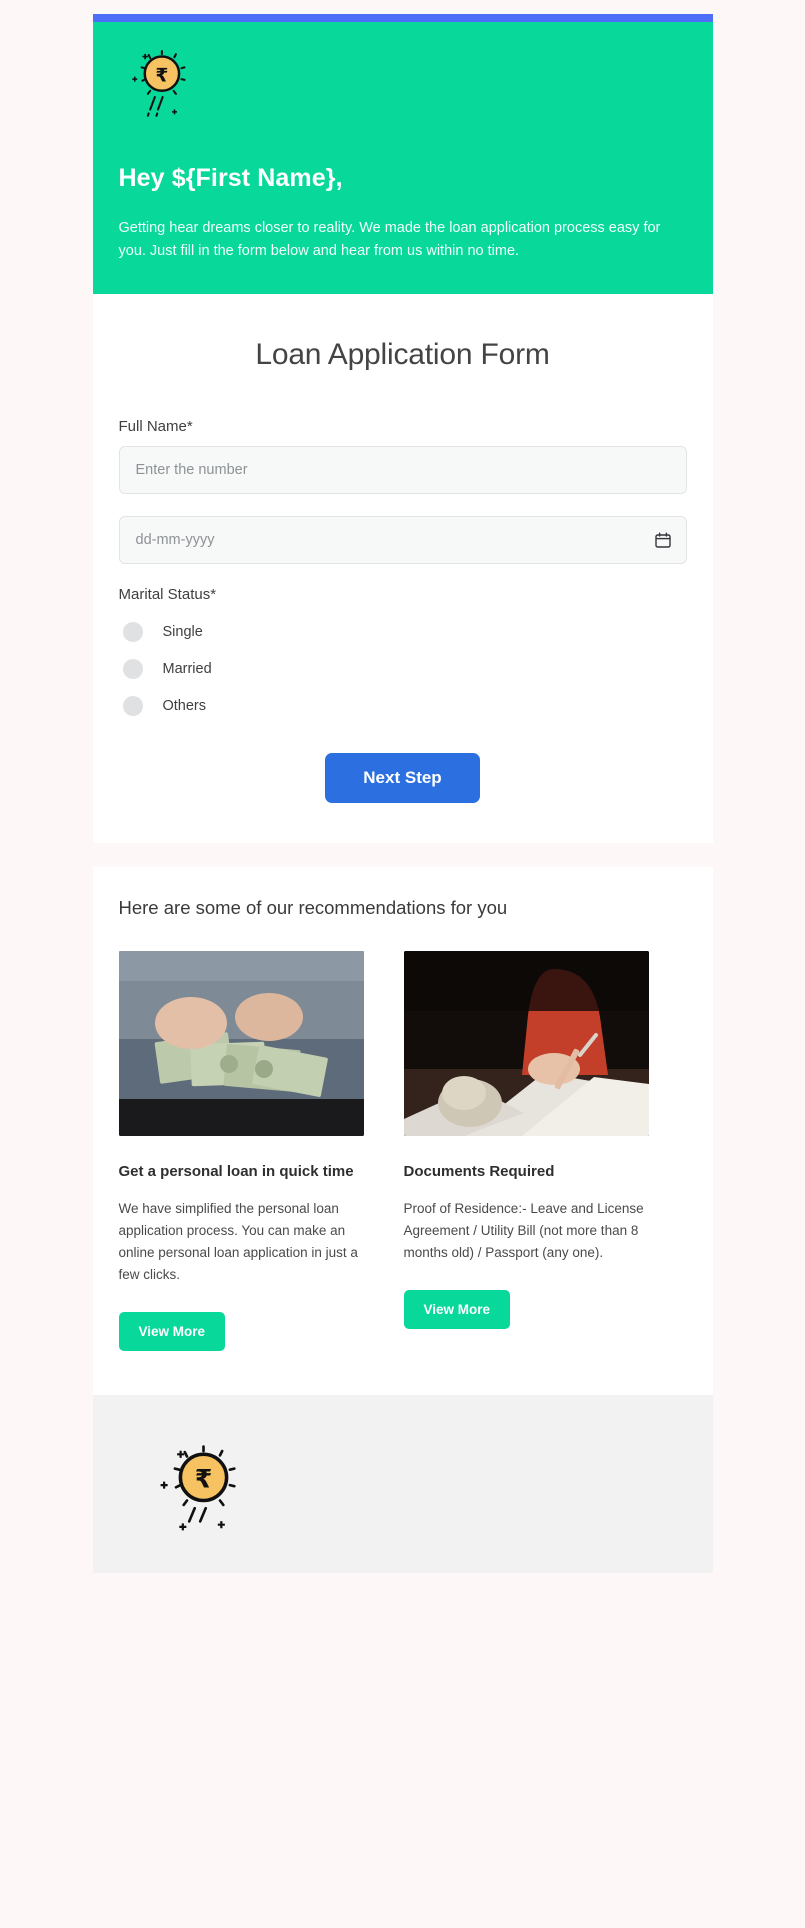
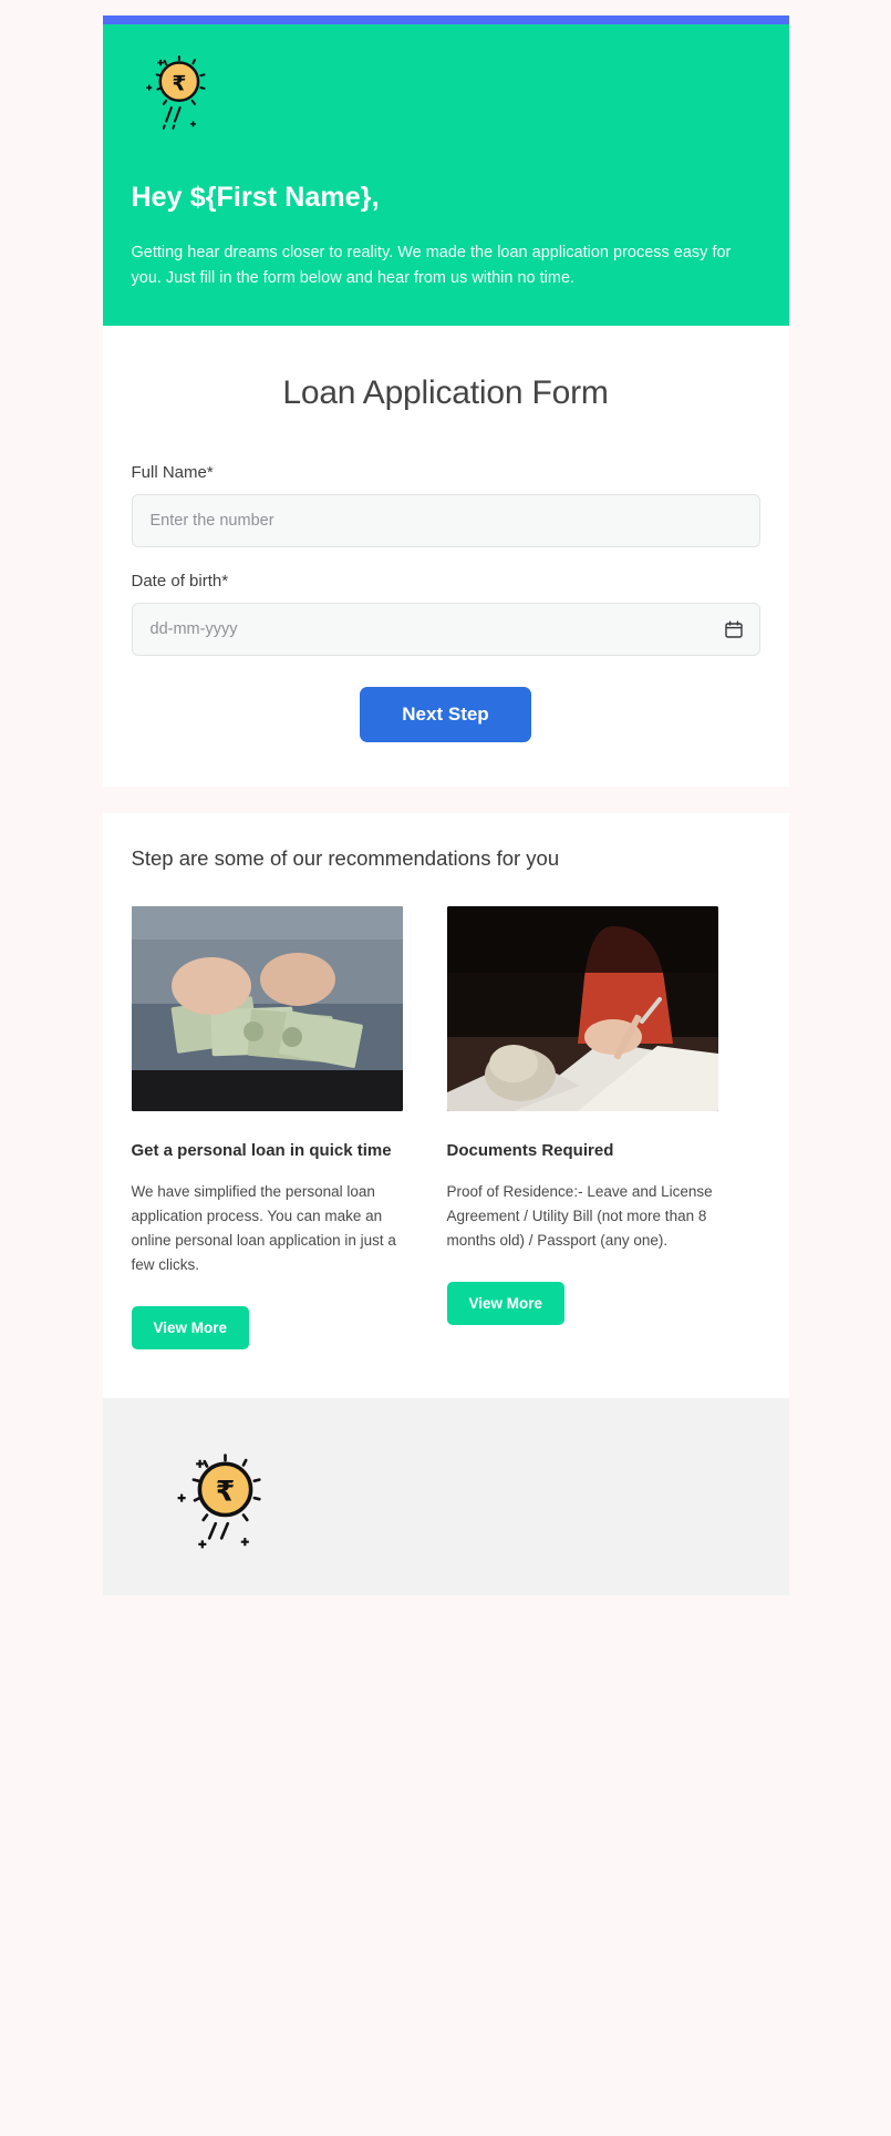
  ₹
  Hey ${First Name},
  Getting hear dreams closer to reality. We made the loan application process easy for you. Just fill in the form below and hear from us within no time.
  Loan Application Form
  Full Name*
  Enter the number
+ Date of birth*
  dd-mm-yyyy
- Marital Status*
- Single
- Married
- Others
  Next Step
- Here are some of our recommendations for you
+ Step are some of our recommendations for you
  Get a personal loan in quick time
  We have simplified the personal loan application process. You can make an online personal loan application in just a few clicks.
  View More
  Documents Required
  Proof of Residence:- Leave and License Agreement / Utility Bill (not more than 8 months old) / Passport (any one).
  View More
  ₹
